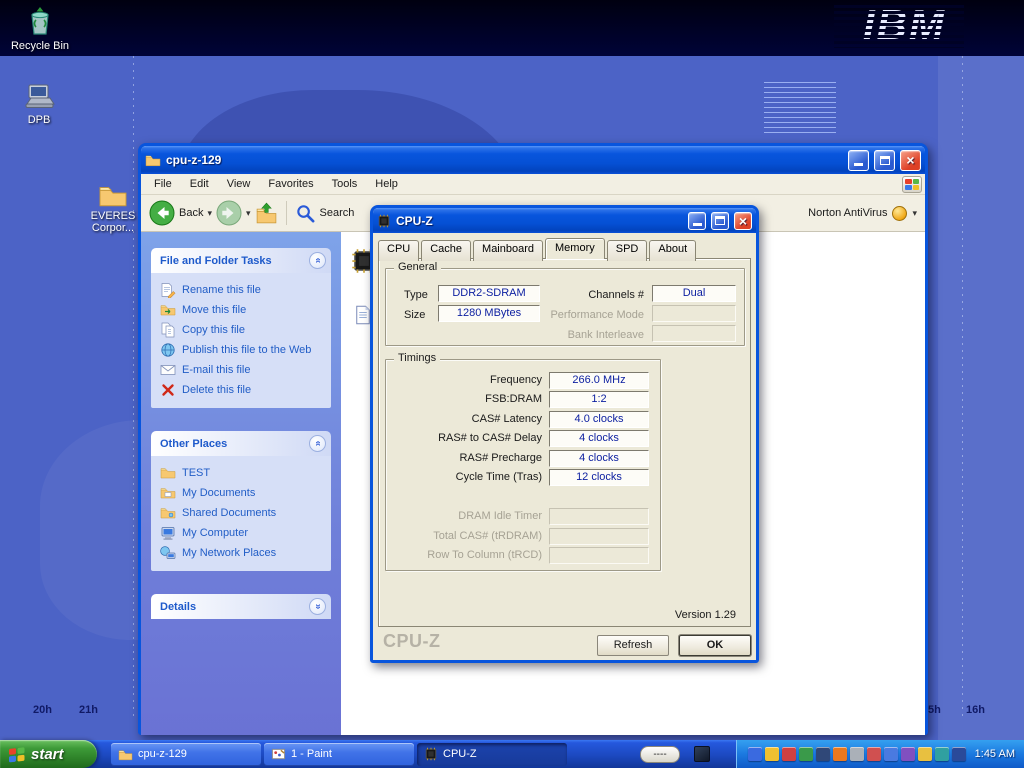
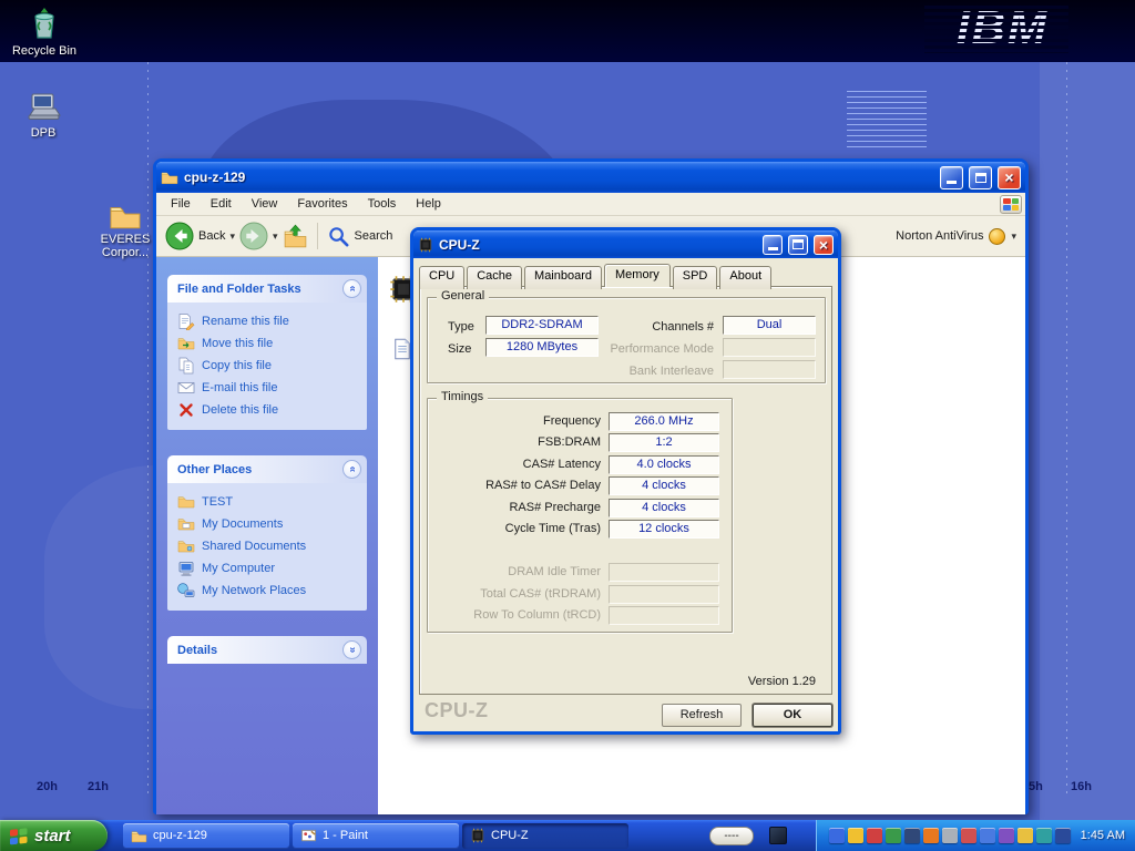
  20h
  21h
  5h
  16h
  Recycle Bin
  DPB
  EVERES
  Corpor...
  cpu-z-129
  ×
  File
  Edit
  View
  Favorites
  Tools
  Help
  Back
  ▾
  ▾
  Search
  Norton AntiVirus
  ▾
  File and Folder Tasks
  Rename this file
  Move this file
  Copy this file
- Publish this file to the Web
  E-mail this file
  Delete this file
  Other Places
  TEST
  My Documents
  Shared Documents
  My Computer
  My Network Places
  Details
  CPU-Z
  ×
  CPU
  Cache
  Mainboard
  Memory
  SPD
  About
  General
  Type
  DDR2-SDRAM
  Size
  1280 MBytes
  Channels #
  Dual
  Performance Mode
  Bank Interleave
  Timings
  Frequency
  266.0 MHz
  FSB:DRAM
  1:2
  CAS# Latency
  4.0 clocks
  RAS# to CAS# Delay
  4 clocks
  RAS# Precharge
  4 clocks
  Cycle Time (Tras)
  12 clocks
  DRAM Idle Timer
  Total CAS# (tRDRAM)
  Row To Column (tRCD)
  Version 1.29
  CPU-Z
  Refresh
  OK
  start
  cpu-z-129
  1 - Paint
  CPU-Z
  ----
  1:45 AM
